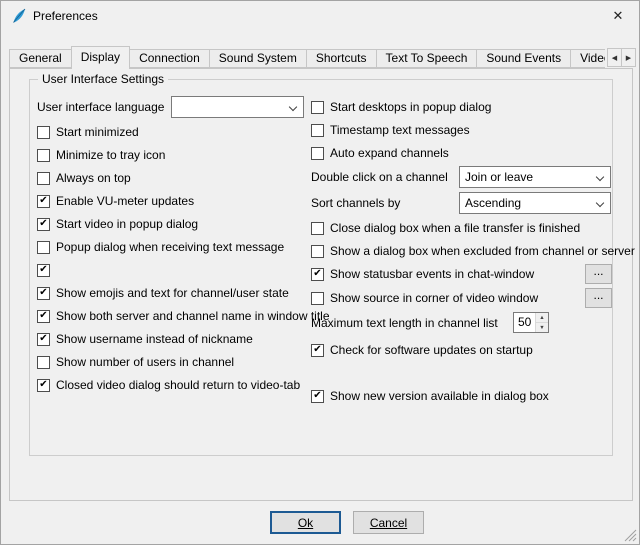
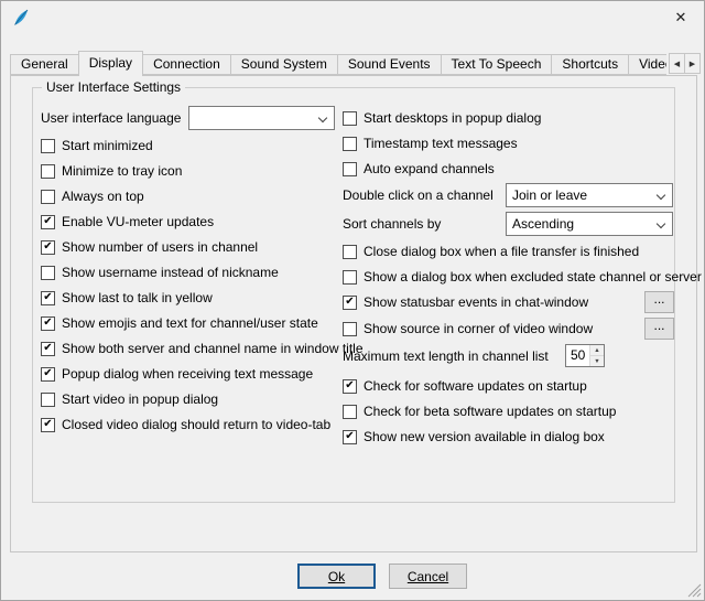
- Preferences
  ✕
  General
  Display
  Connection
  Sound System
- Shortcuts
+ Sound Events
  Text To Speech
- Sound Events
+ Shortcuts
  Vide
  User Interface Settings
  User interface language
  Start minimized
  Minimize to tray icon
  Always on top
  Enable VU-meter updates
- Start video in popup dialog
+ Show number of users in channel
- Popup dialog when receiving text message
+ Show username instead of nickname
+ Show last to talk in yellow
  Show emojis and text for channel/user state
  Show both server and channel name in window title
- Show username instead of nickname
+ Popup dialog when receiving text message
- Show number of users in channel
+ Start video in popup dialog
  Closed video dialog should return to video-tab
  Start desktops in popup dialog
  Timestamp text messages
  Auto expand channels
  Double click on a channel
  Join or leave
  Sort channels by
  Ascending
  Close dialog box when a file transfer is finished
- Show a dialog box when excluded from channel or server
+ Show a dialog box when excluded state channel or server
  Show statusbar events in chat-window
  ...
  Show source in corner of video window
  ...
  Maximum text length in channel list
  50
  Check for software updates on startup
+ Check for beta software updates on startup
  Show new version available in dialog box
  Ok
  Cancel
